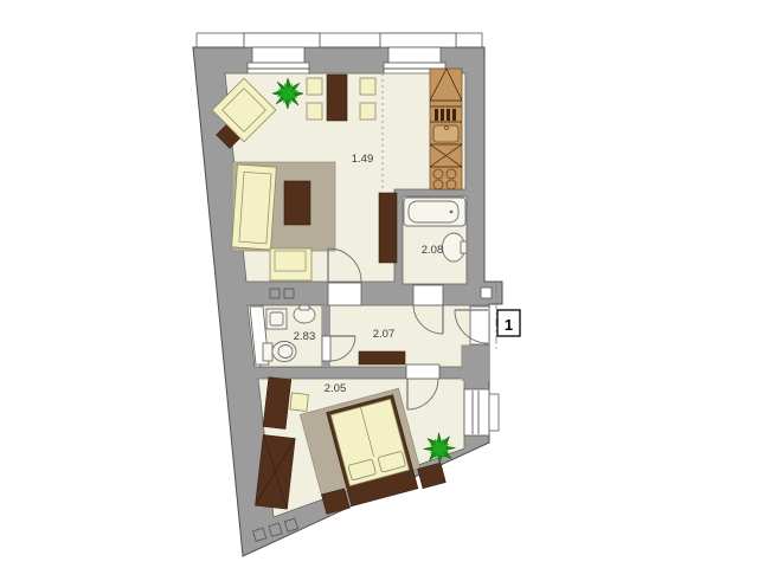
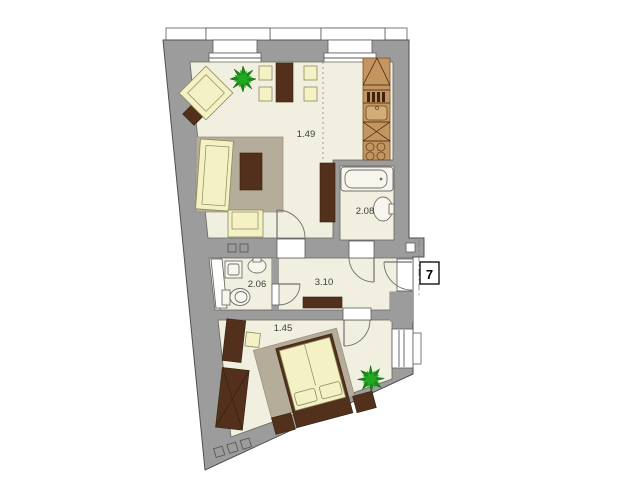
- 1
+ 7
  1.49
- 2.05
+ 1.45
- 2.83
+ 2.06
- 2.07
+ 3.10
  2.08
